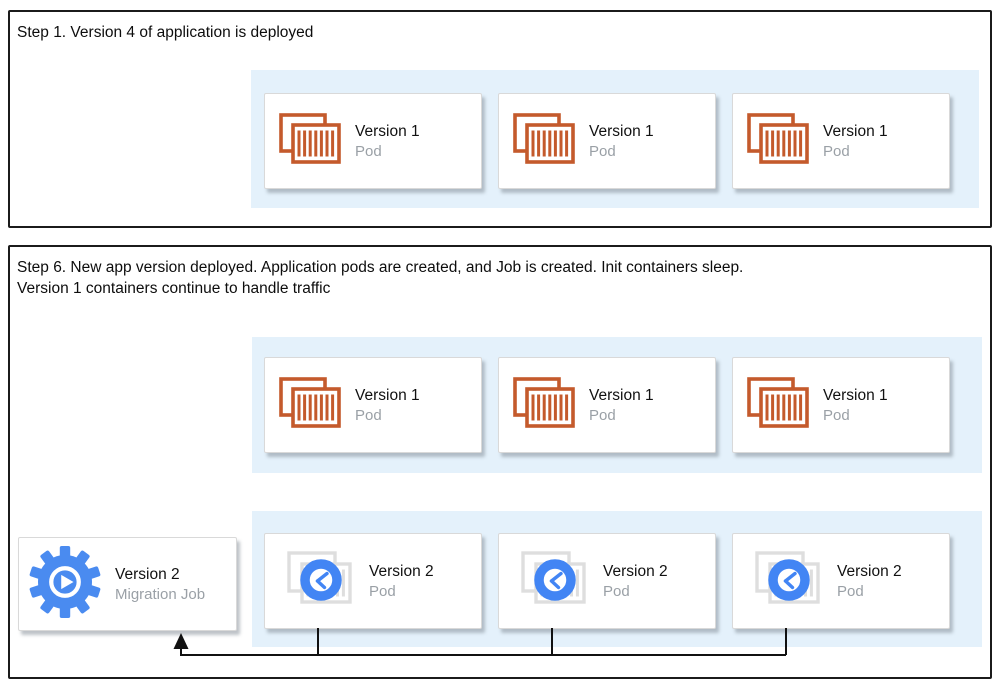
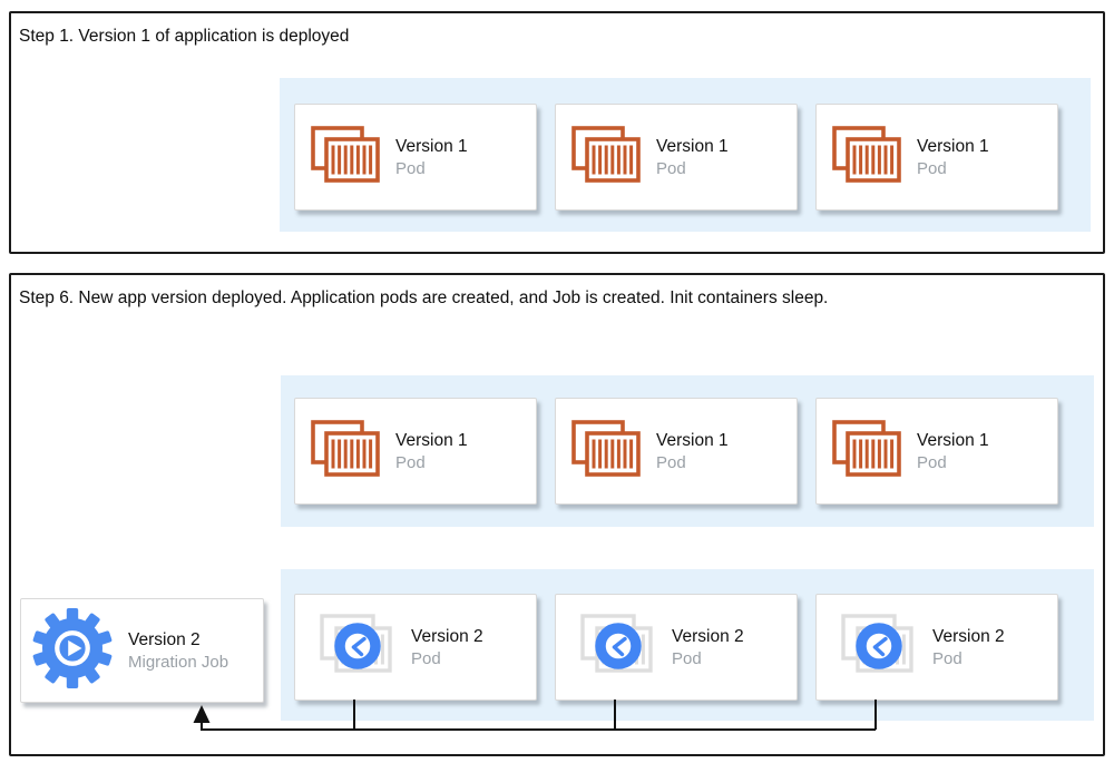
- Step 1. Version 4 of application is deployed
+ Step 1. Version 1 of application is deployed
  Version 1
  Pod
  Version 1
  Pod
  Version 1
  Pod
  Step 6. New app version deployed. Application pods are created, and Job is created. Init containers sleep.
- Version 1 containers continue to handle traffic
  Version 1
  Pod
  Version 1
  Pod
  Version 1
  Pod
  Version 2
  Migration Job
  Version 2
  Pod
  Version 2
  Pod
  Version 2
  Pod
